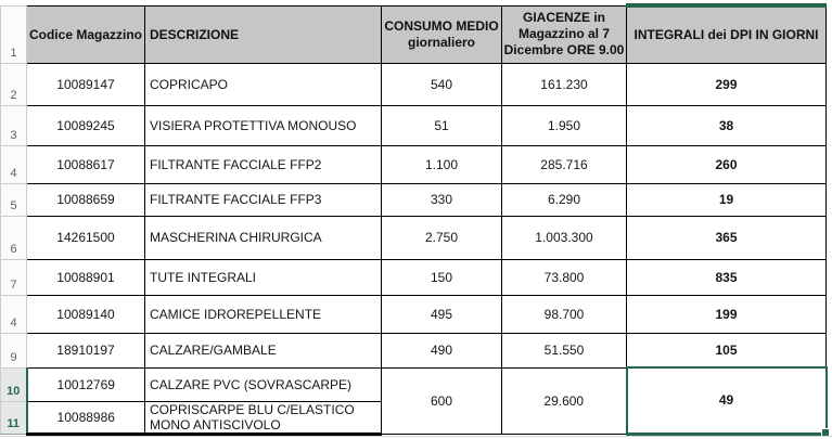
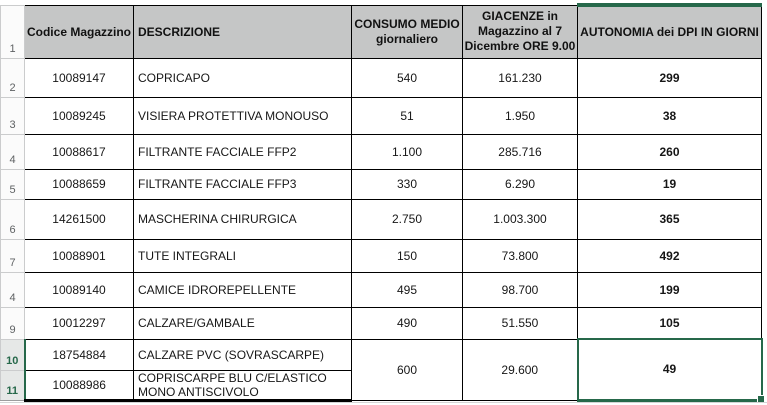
- 1	Codice Magazzino	DESCRIZIONE	CONSUMO MEDIO giornaliero	GIACENZE in Magazzino al 7 Dicembre ORE 9.00	INTEGRALI dei DPI IN GIORNI
+ 1	Codice Magazzino	DESCRIZIONE	CONSUMO MEDIO giornaliero	GIACENZE in Magazzino al 7 Dicembre ORE 9.00	AUTONOMIA dei DPI IN GIORNI
  2	10089147	COPRICAPO	540	161.230	299
  3	10089245	VISIERA PROTETTIVA MONOUSO	51	1.950	38
  4	10088617	FILTRANTE FACCIALE FFP2	1.100	285.716	260
  5	10088659	FILTRANTE FACCIALE FFP3	330	6.290	19
  6	14261500	MASCHERINA CHIRURGICA	2.750	1.003.300	365
- 7	10088901	TUTE INTEGRALI	150	73.800	835
+ 7	10088901	TUTE INTEGRALI	150	73.800	492
  4	10089140	CAMICE IDROREPELLENTE	495	98.700	199
- 9	18910197	CALZARE/GAMBALE	490	51.550	105
+ 9	10012297	CALZARE/GAMBALE	490	51.550	105
- 10	10012769	CALZARE PVC (SOVRASCARPE)	600	29.600	49
+ 10	18754884	CALZARE PVC (SOVRASCARPE)	600	29.600	49
  11	10088986	COPRISCARPE BLU C/ELASTICO MONO ANTISCIVOLO
